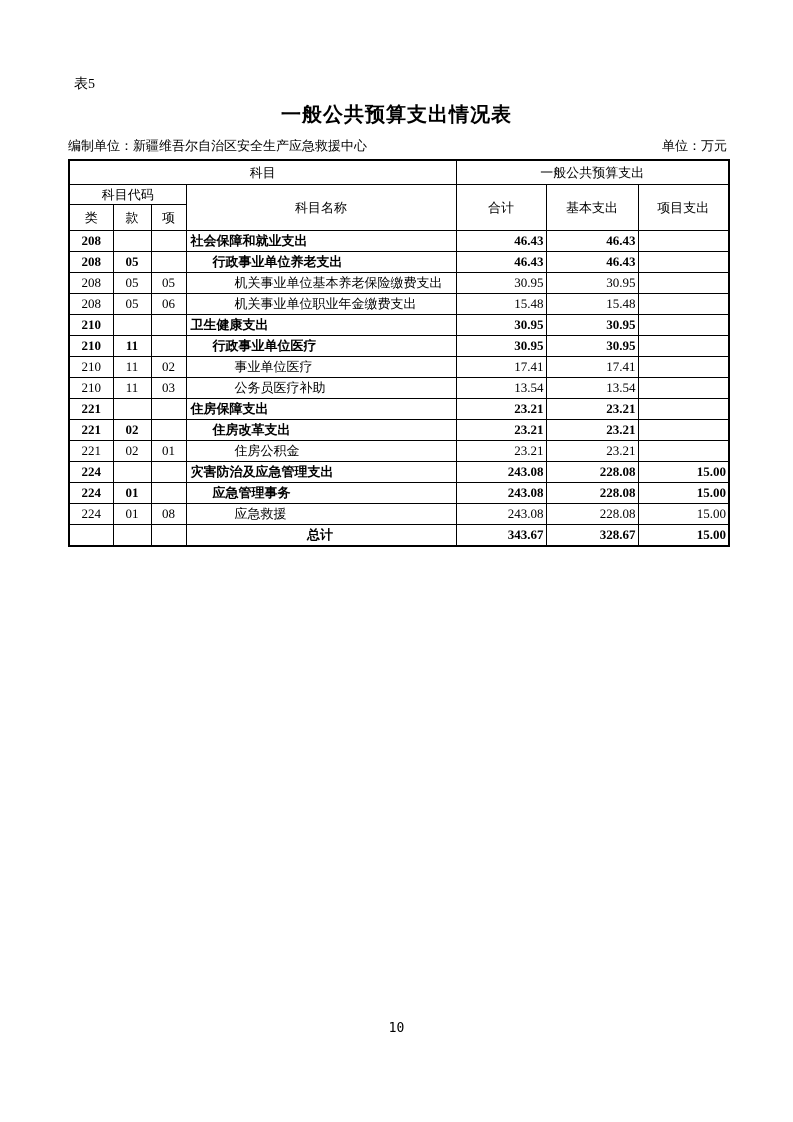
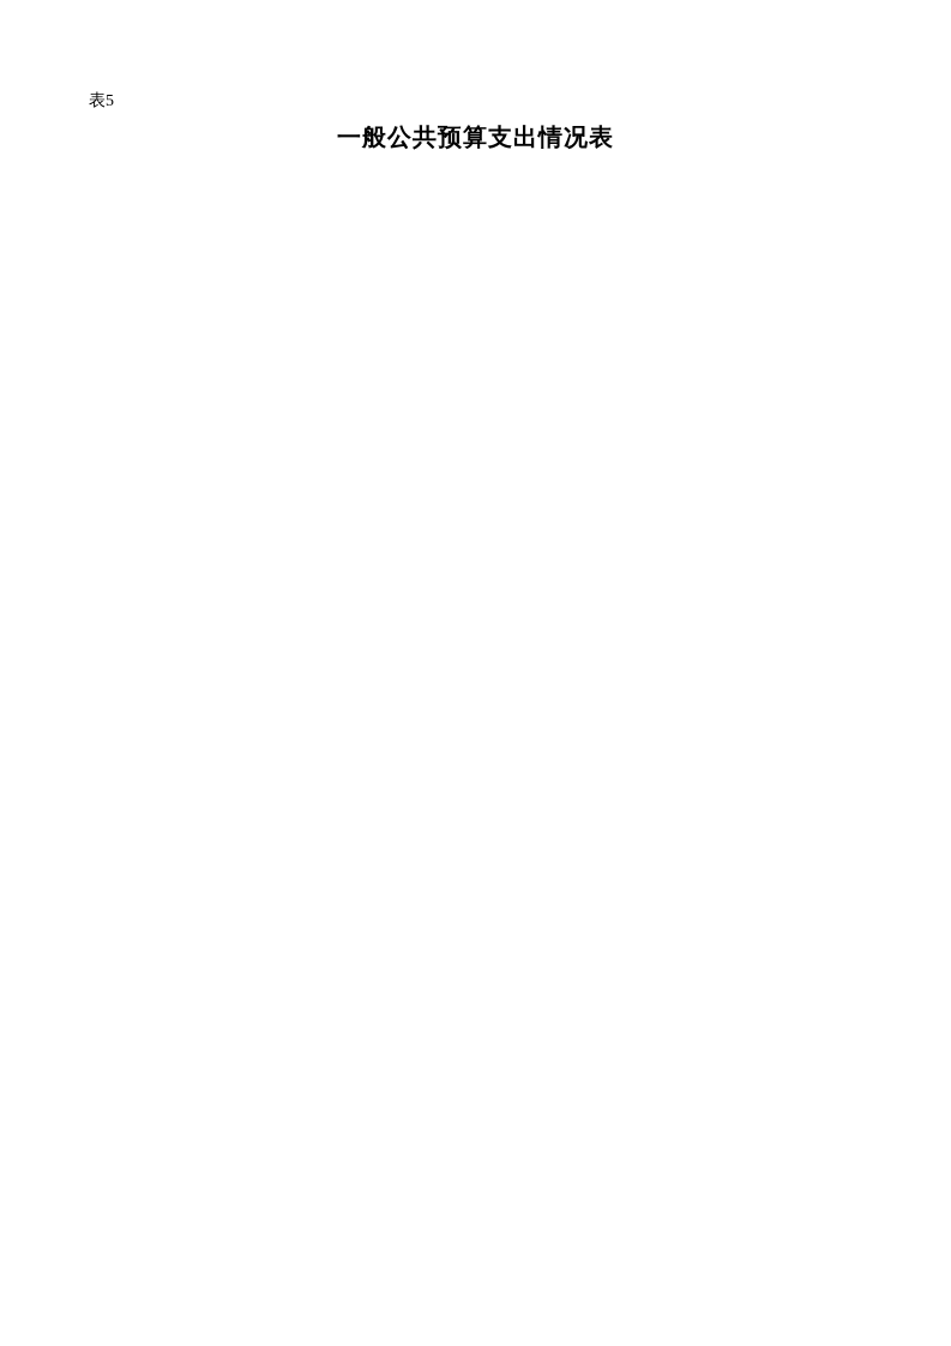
  表5
  一般公共预算支出情况表
- 编制单位：新疆维吾尔自治区安全生产应急救援中心
- 单位：万元
- 科目	一般公共预算支出
- 科目代码	科目名称	合计	基本支出	项目支出
- 类	款	项
- 208			社会保障和就业支出	46.43	46.43
- 208	05		行政事业单位养老支出	46.43	46.43
- 208	05	05	机关事业单位基本养老保险缴费支出	30.95	30.95
- 208	05	06	机关事业单位职业年金缴费支出	15.48	15.48
- 210			卫生健康支出	30.95	30.95
- 210	11		行政事业单位医疗	30.95	30.95
- 210	11	02	事业单位医疗	17.41	17.41
- 210	11	03	公务员医疗补助	13.54	13.54
- 221			住房保障支出	23.21	23.21
- 221	02		住房改革支出	23.21	23.21
- 221	02	01	住房公积金	23.21	23.21
- 224			灾害防治及应急管理支出	243.08	228.08	15.00
- 224	01		应急管理事务	243.08	228.08	15.00
- 224	01	08	应急救援	243.08	228.08	15.00
- 			总计	343.67	328.67	15.00
- 10
